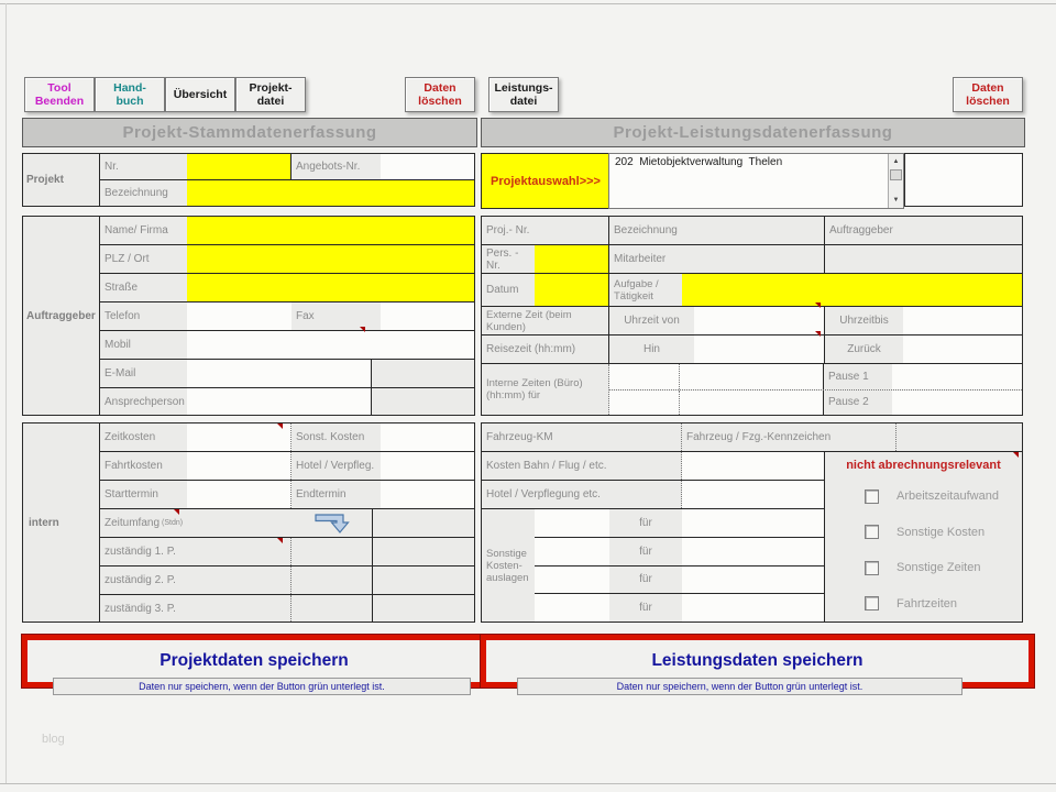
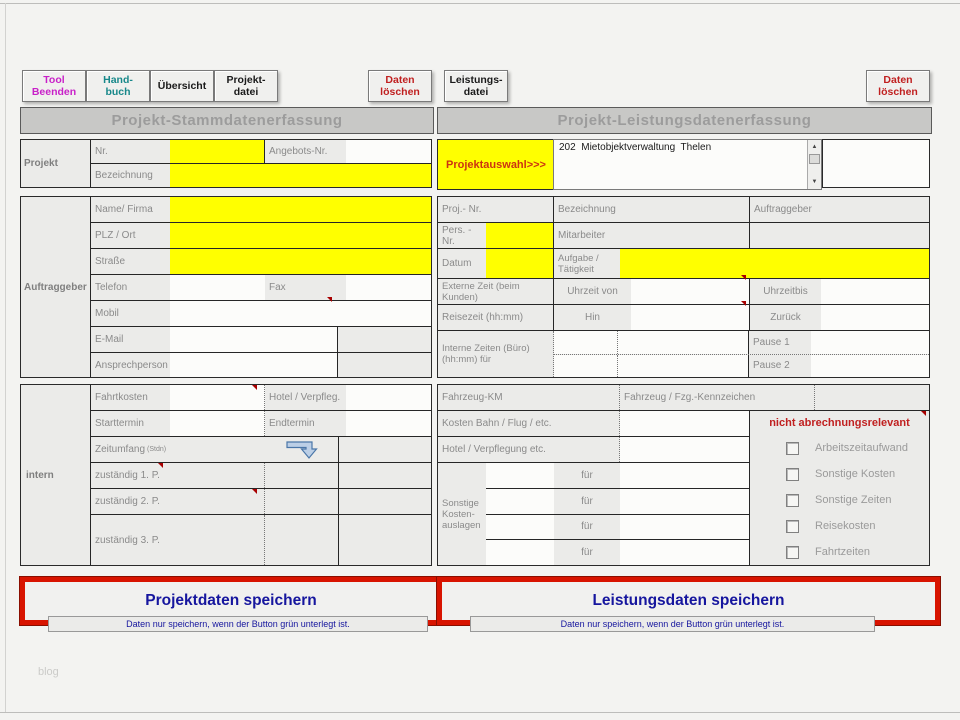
  Tool
  Beenden
  Hand-
  buch
  Übersicht
  Projekt-
  datei
  Daten
  löschen
  Leistungs-
  datei
  Daten
  löschen
  Projekt-Stammdatenerfassung
  Projekt-Leistungsdatenerfassung
  Projekt
  Nr.
  Angebots-Nr.
  Bezeichnung
  Auftraggeber
  Name/ Firma
  PLZ / Ort
  Straße
  Telefon
  Fax
  Mobil
  E-Mail
  Ansprechperson
  intern
- Zeitkosten
- Sonst. Kosten
  Fahrtkosten
  Hotel / Verpfleg.
  Starttermin
  Endtermin
  Zeitumfang
  zuständig 1. P.
  zuständig 2. P.
  zuständig 3. P.
  Projektauswahl>>>
  202 Mietobjektverwaltung Thelen
  Proj.- Nr.
  Bezeichnung
  Auftraggeber
  Pers. -Nr.
  Mitarbeiter
  Datum
  Aufgabe /
  Tätigkeit
  Externe Zeit (beim
  Kunden)
  Uhrzeit von
  Uhrzeitbis
  Reisezeit (hh:mm)
  Hin
  Zurück
  Interne Zeiten (Büro)
  (hh:mm) für
  Pause 1
  Pause 2
  Fahrzeug-KM
  Fahrzeug / Fzg.-Kennzeichen
  Kosten Bahn / Flug / etc.
  Hotel / Verpflegung etc.
  Sonstige
  Kosten-
  auslagen
  für
  für
  für
  für
  nicht abrechnungsrelevant
  Arbeitszeitaufwand
  Sonstige Kosten
  Sonstige Zeiten
+ Reisekosten
  Fahrtzeiten
  Projektdaten speichern
  Daten nur speichern, wenn der Button grün unterlegt ist.
  Leistungsdaten speichern
  Daten nur speichern, wenn der Button grün unterlegt ist.
  blog
